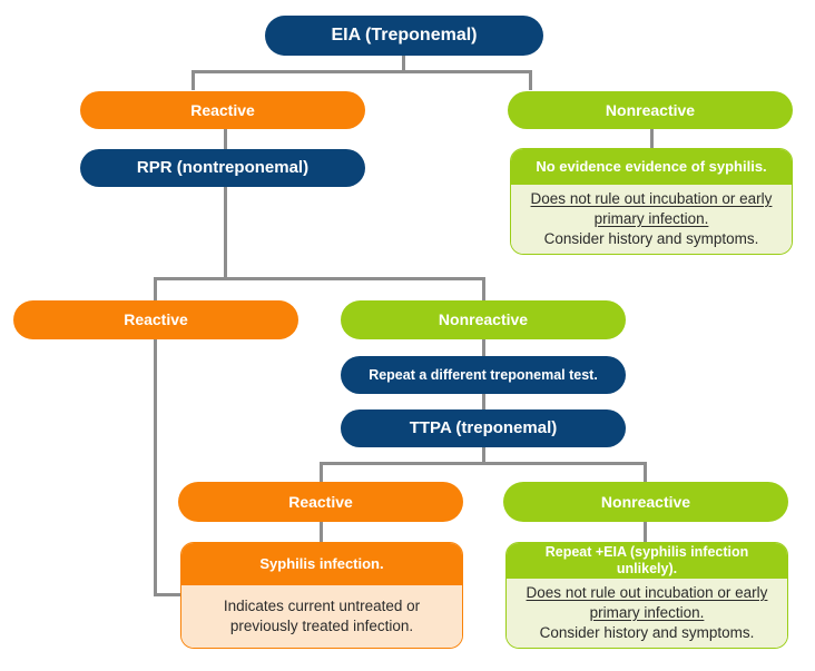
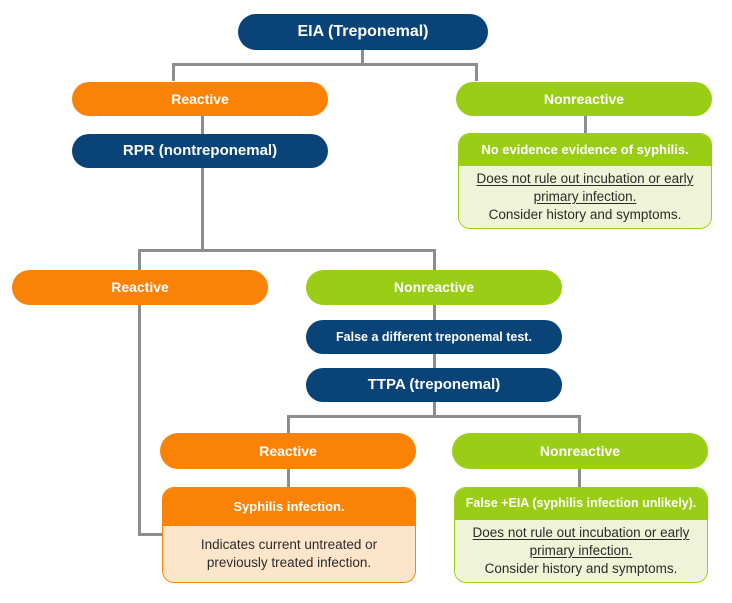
  EIA (Treponemal)
  Reactive
  Nonreactive
  RPR (nontreponemal)
  No evidence evidence of syphilis.
  Does not rule out incubation or early
  primary infection.
  Consider history and symptoms.
  Reactive
  Nonreactive
- Repeat a different treponemal test.
+ False a different treponemal test.
  TTPA (treponemal)
  Reactive
  Nonreactive
  Syphilis infection.
  Indicates current untreated or
  previously treated infection.
- Repeat +EIA (syphilis infection unlikely).
+ False +EIA (syphilis infection unlikely).
  Does not rule out incubation or early
  primary infection.
  Consider history and symptoms.
